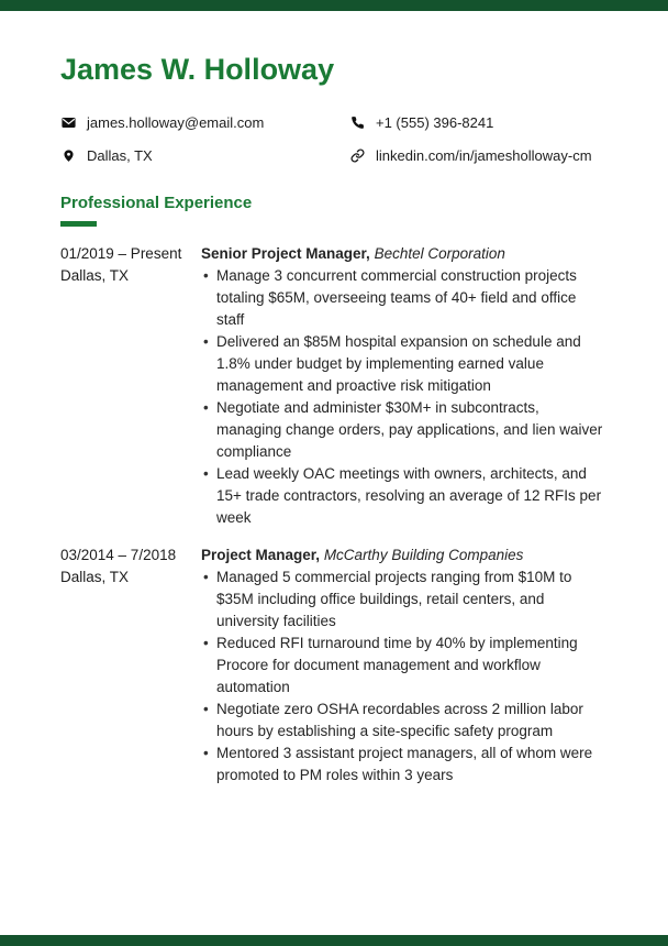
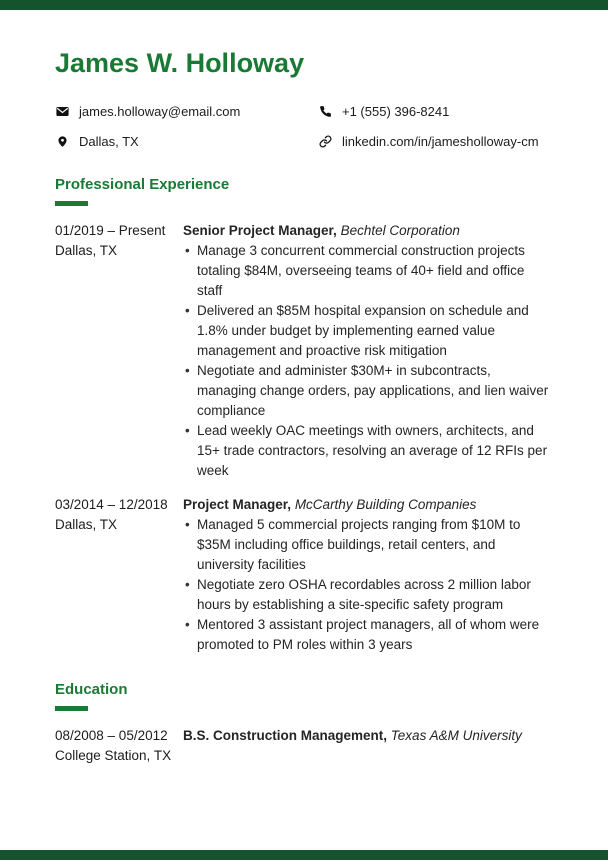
  James W. Holloway
  james.holloway@email.com
  +1 (555) 396-8241
  Dallas, TX
  linkedin.com/in/jamesholloway-cm
  Professional Experience
  01/2019 – Present
  Dallas, TX
  Senior Project Manager, Bechtel Corporation
- Manage 3 concurrent commercial construction projects totaling $65M, overseeing teams of 40+ field and office staff
+ Manage 3 concurrent commercial construction projects totaling $84M, overseeing teams of 40+ field and office staff
  Delivered an $85M hospital expansion on schedule and 1.8% under budget by implementing earned value management and proactive risk mitigation
  Negotiate and administer $30M+ in subcontracts, managing change orders, pay applications, and lien waiver compliance
  Lead weekly OAC meetings with owners, architects, and 15+ trade contractors, resolving an average of 12 RFIs per week
- 03/2014 – 7/2018
+ 03/2014 – 12/2018
  Dallas, TX
  Project Manager, McCarthy Building Companies
  Managed 5 commercial projects ranging from $10M to $35M including office buildings, retail centers, and university facilities
- Reduced RFI turnaround time by 40% by implementing Procore for document management and workflow automation
  Negotiate zero OSHA recordables across 2 million labor hours by establishing a site-specific safety program
  Mentored 3 assistant project managers, all of whom were promoted to PM roles within 3 years
+ Education
+ 08/2008 – 05/2012
+ College Station, TX
+ B.S. Construction Management, Texas A&M University
